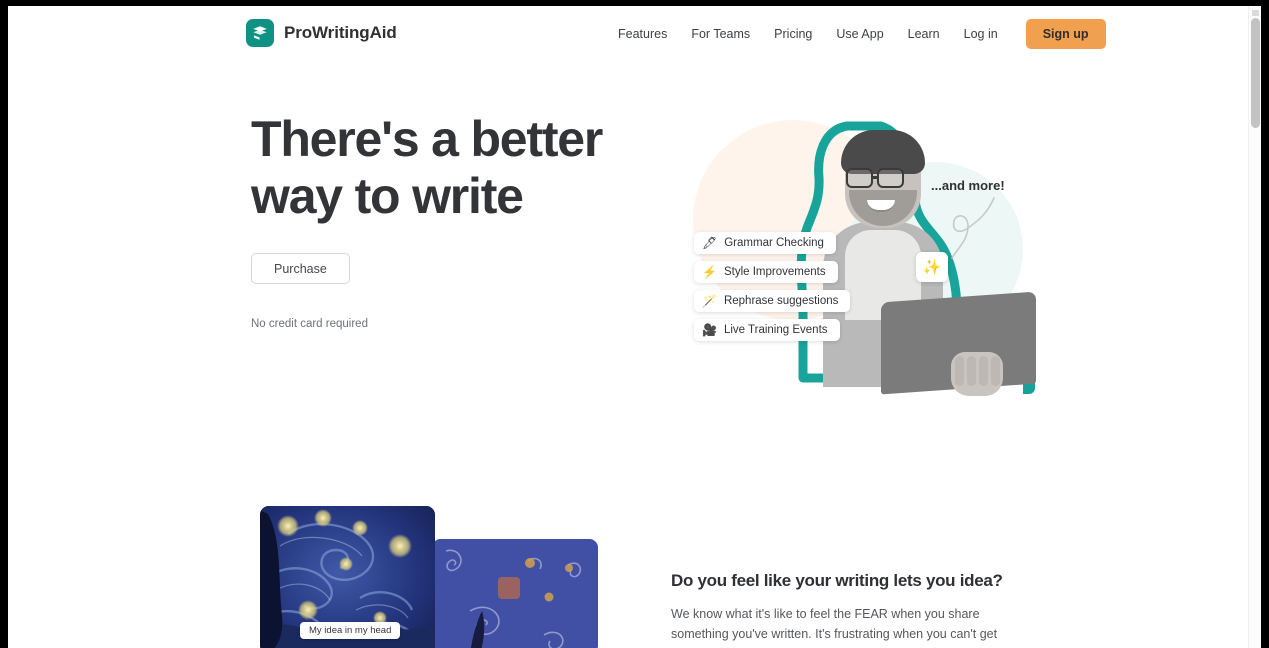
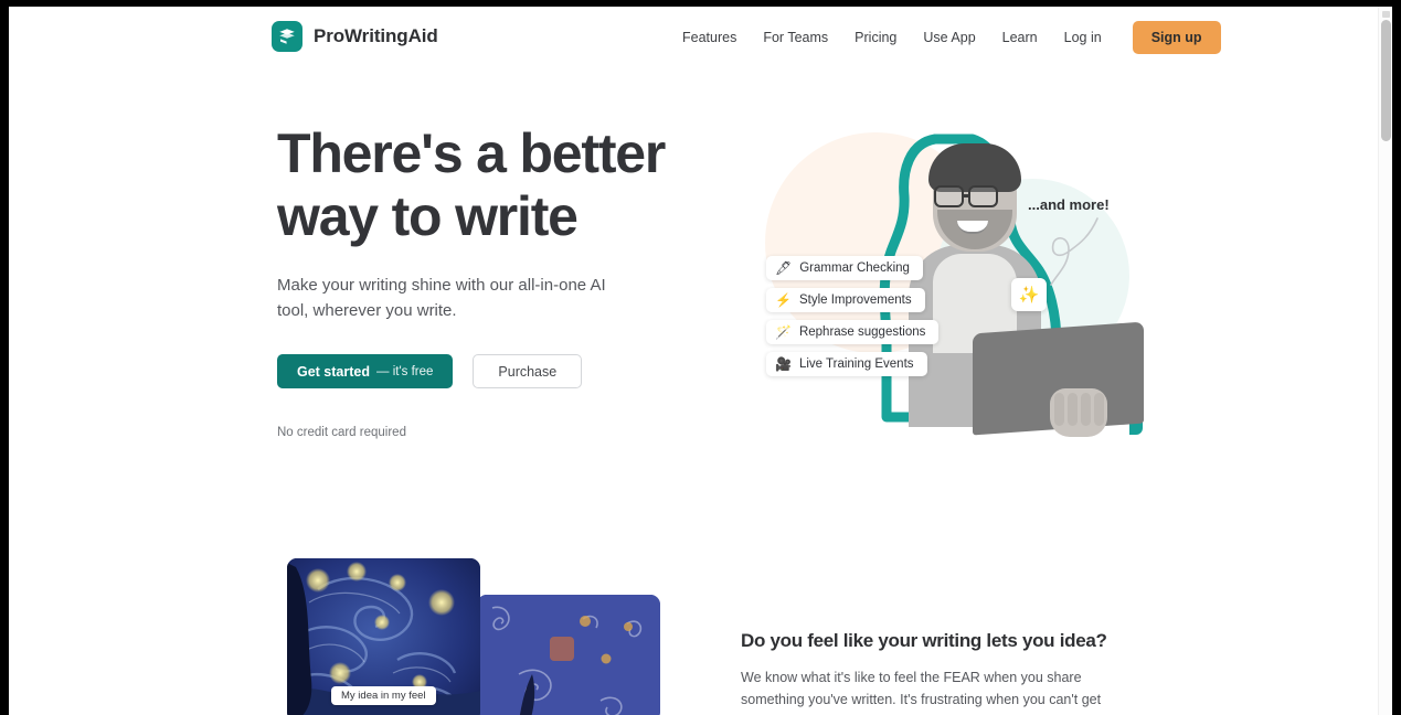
  ProWritingAid
  Features
  For Teams
  Pricing
  Use App
  Learn
  Log in
  Sign up
  There's a better
  way to write
+ Make your writing shine with our all-in-one AI tool, wherever you write.
+ Get started
+ — it's free
  Purchase
  No credit card required
  ✨
  ...and more!
  🖋
  Grammar Checking
  ⚡
  Style Improvements
  🪄
  Rephrase suggestions
  🎥
  Live Training Events
- My idea in my head
+ My idea in my feel
  Do you feel like your writing lets you idea?
  We know what it's like to feel the FEAR when you share something you've written. It's frustrating when you can't get
